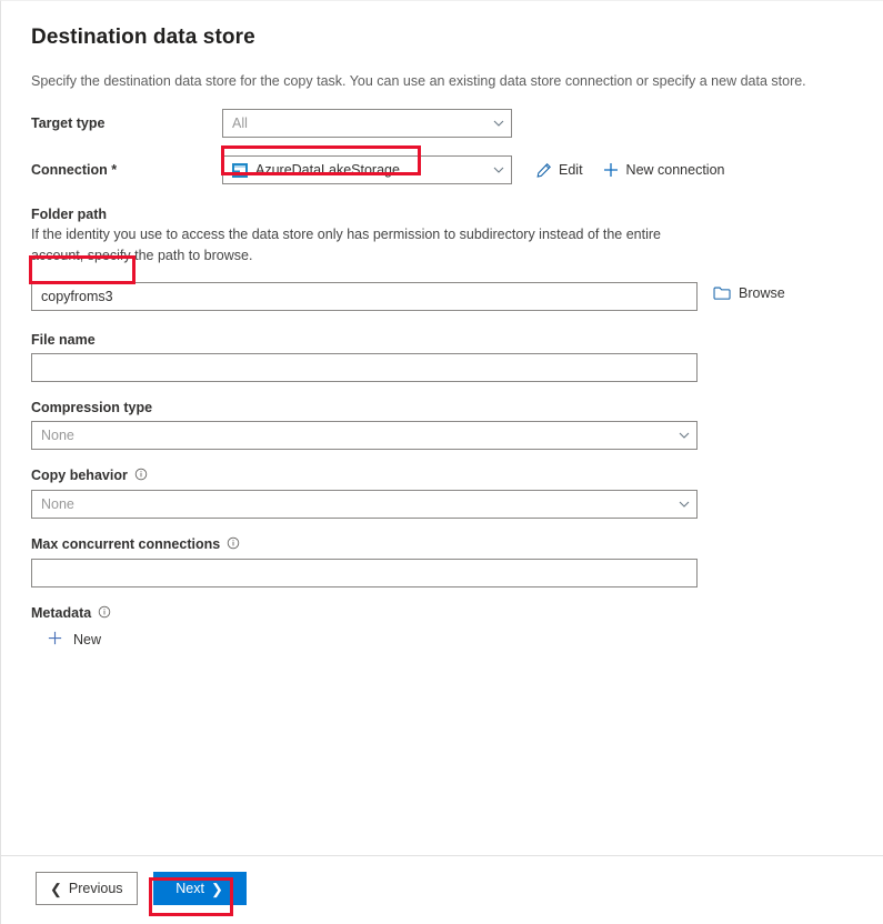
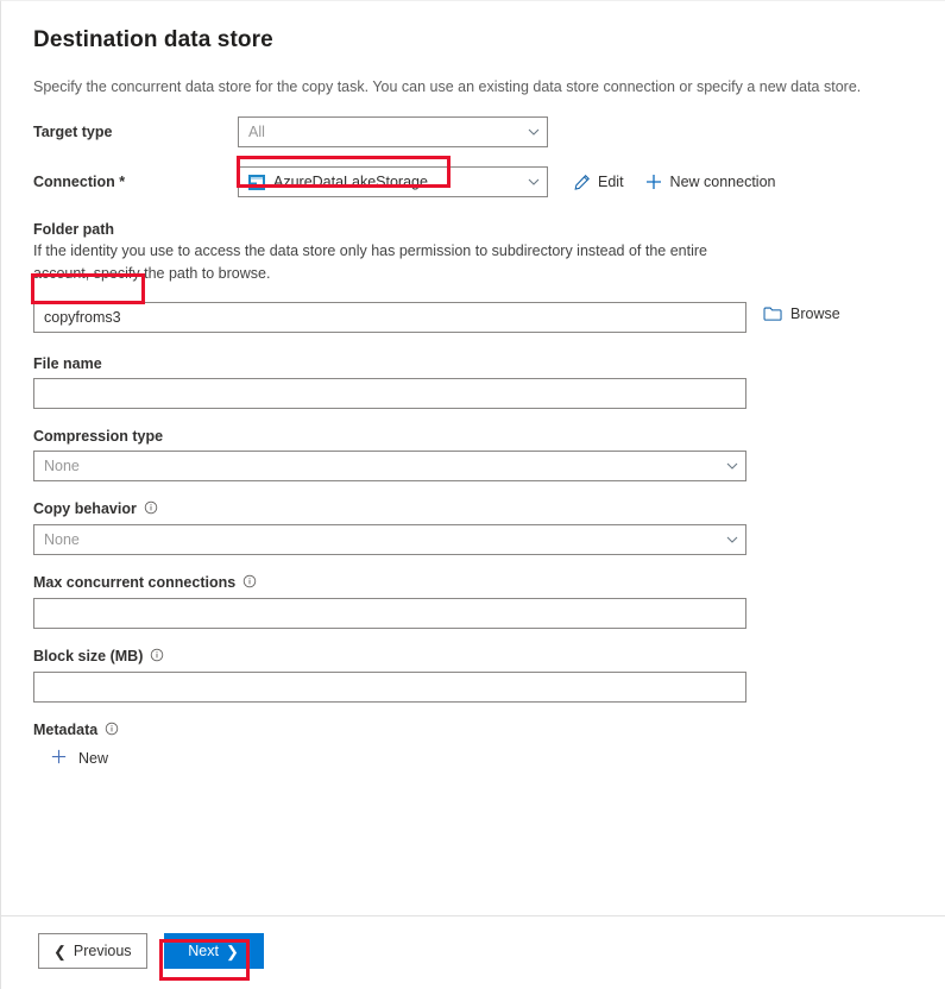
  Destination data store
- Specify the destination data store for the copy task. You can use an existing data store connection or specify a new data store.
+ Specify the concurrent data store for the copy task. You can use an existing data store connection or specify a new data store.
  Target type
  All
  Connection *
  AzureDataLakeStorage
  Edit
  New connection
  Folder path
  If the identity you use to access the data store only has permission to subdirectory instead of the entire account, specify the path to browse.
  copyfroms3
  Browse
  File name
  Compression type
  None
  Copy behavior
  None
  Max concurrent connections
+ Block size (MB)
  Metadata
  New
  ❮
  Previous
  Next
  ❯
